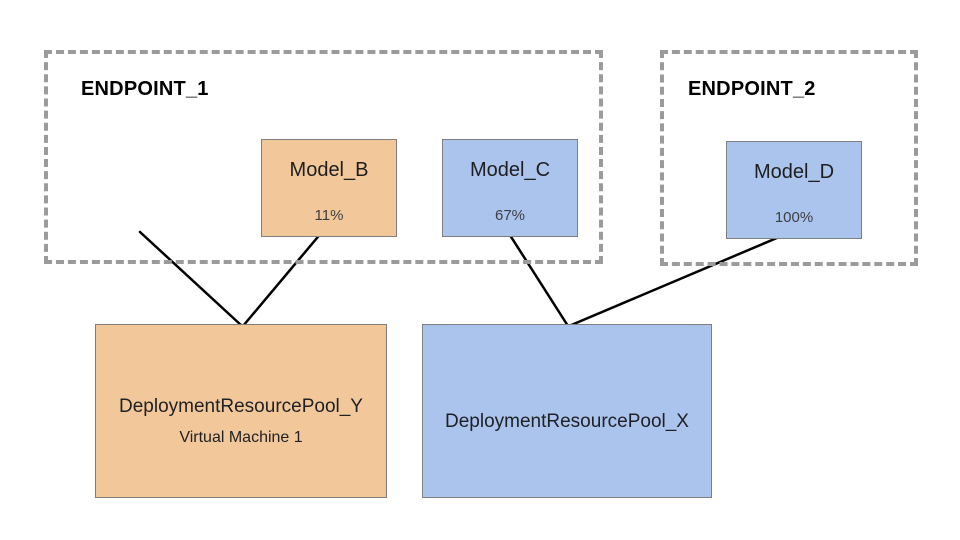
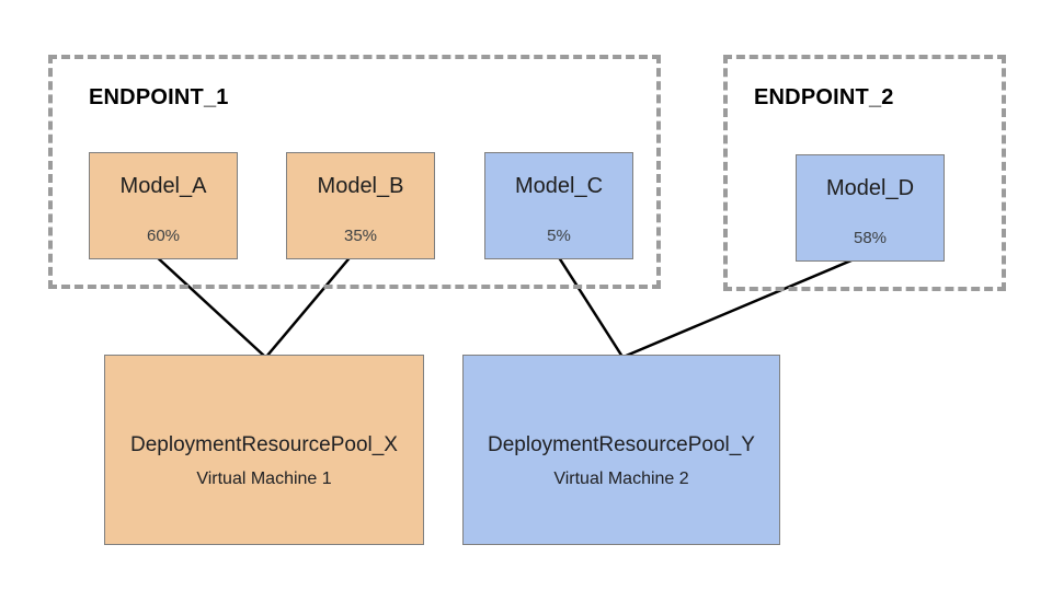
  ENDPOINT_1
+ Model_A
+ 60%
  Model_B
- 11%
+ 35%
  Model_C
- 67%
+ 5%
  ENDPOINT_2
  Model_D
- 100%
+ 58%
- DeploymentResourcePool_Y
+ DeploymentResourcePool_X
  Virtual Machine 1
- DeploymentResourcePool_X
+ DeploymentResourcePool_Y
+ Virtual Machine 2
